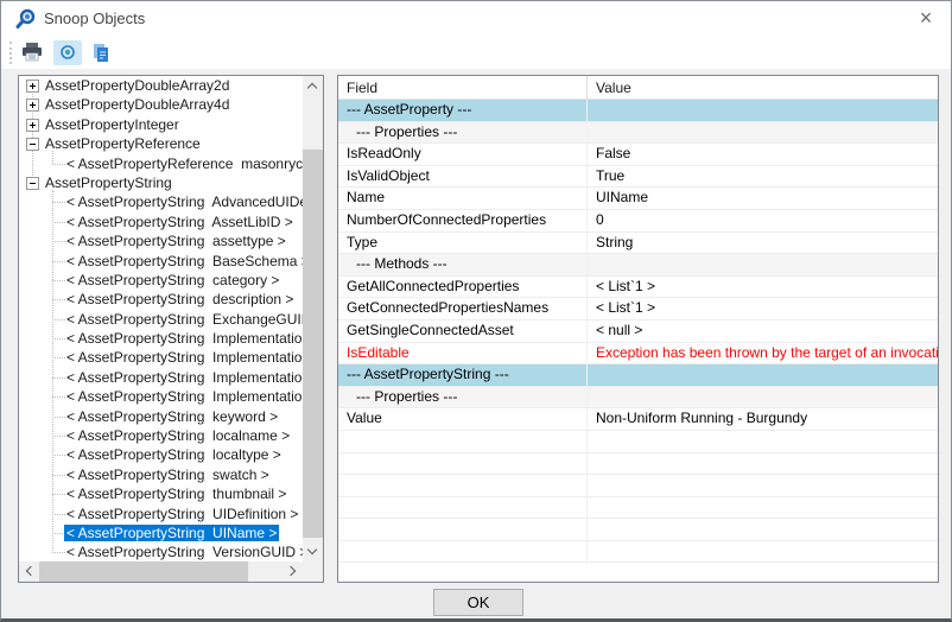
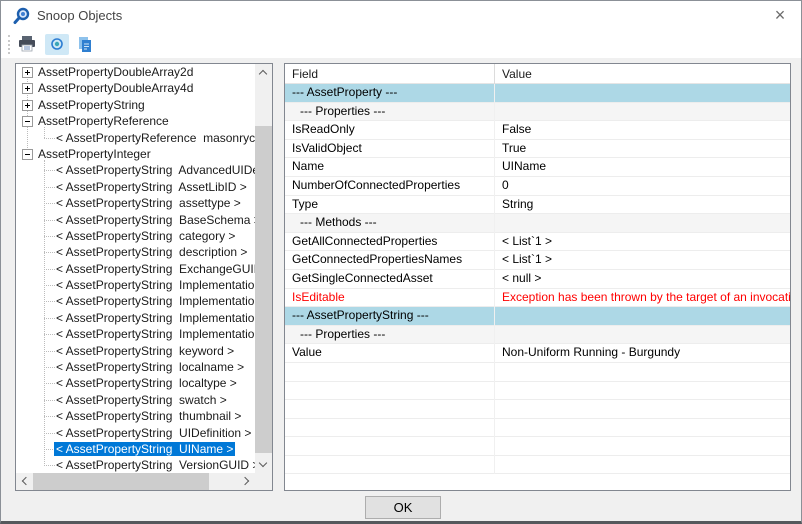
  Snoop Objects
  ×
  AssetPropertyDoubleArray2d
  AssetPropertyDoubleArray4d
- AssetPropertyInteger
+ AssetPropertyString
  AssetPropertyReference
  < AssetPropertyReference masonryc
- AssetPropertyString
+ AssetPropertyInteger
  < AssetPropertyString AdvancedUID
  < AssetPropertyString AssetLibID >
  < AssetPropertyString assettype >
  < AssetPropertyString BaseSchema
  < AssetPropertyString category >
  < AssetPropertyString description >
  < AssetPropertyString ExchangeGUI
  < AssetPropertyString Implementatio
  < AssetPropertyString Implementatio
  < AssetPropertyString Implementatio
  < AssetPropertyString Implementatio
  < AssetPropertyString keyword >
  < AssetPropertyString localname >
  < AssetPropertyString localtype >
  < AssetPropertyString swatch >
  < AssetPropertyString thumbnail >
  < AssetPropertyString UIDefinition >
  < AssetPropertyString UIName >
  < AssetPropertyString VersionGUID
  Field
  Value
  --- AssetProperty ---
  --- Properties ---
  IsReadOnly
  False
  IsValidObject
  True
  Name
  UIName
  NumberOfConnectedProperties
  0
  Type
  String
  --- Methods ---
  GetAllConnectedProperties
  < List`1 >
  GetConnectedPropertiesNames
  < List`1 >
  GetSingleConnectedAsset
  < null >
  IsEditable
  Exception has been thrown by the target of an invocati
  --- AssetPropertyString ---
  --- Properties ---
  Value
  Non-Uniform Running - Burgundy
  OK
